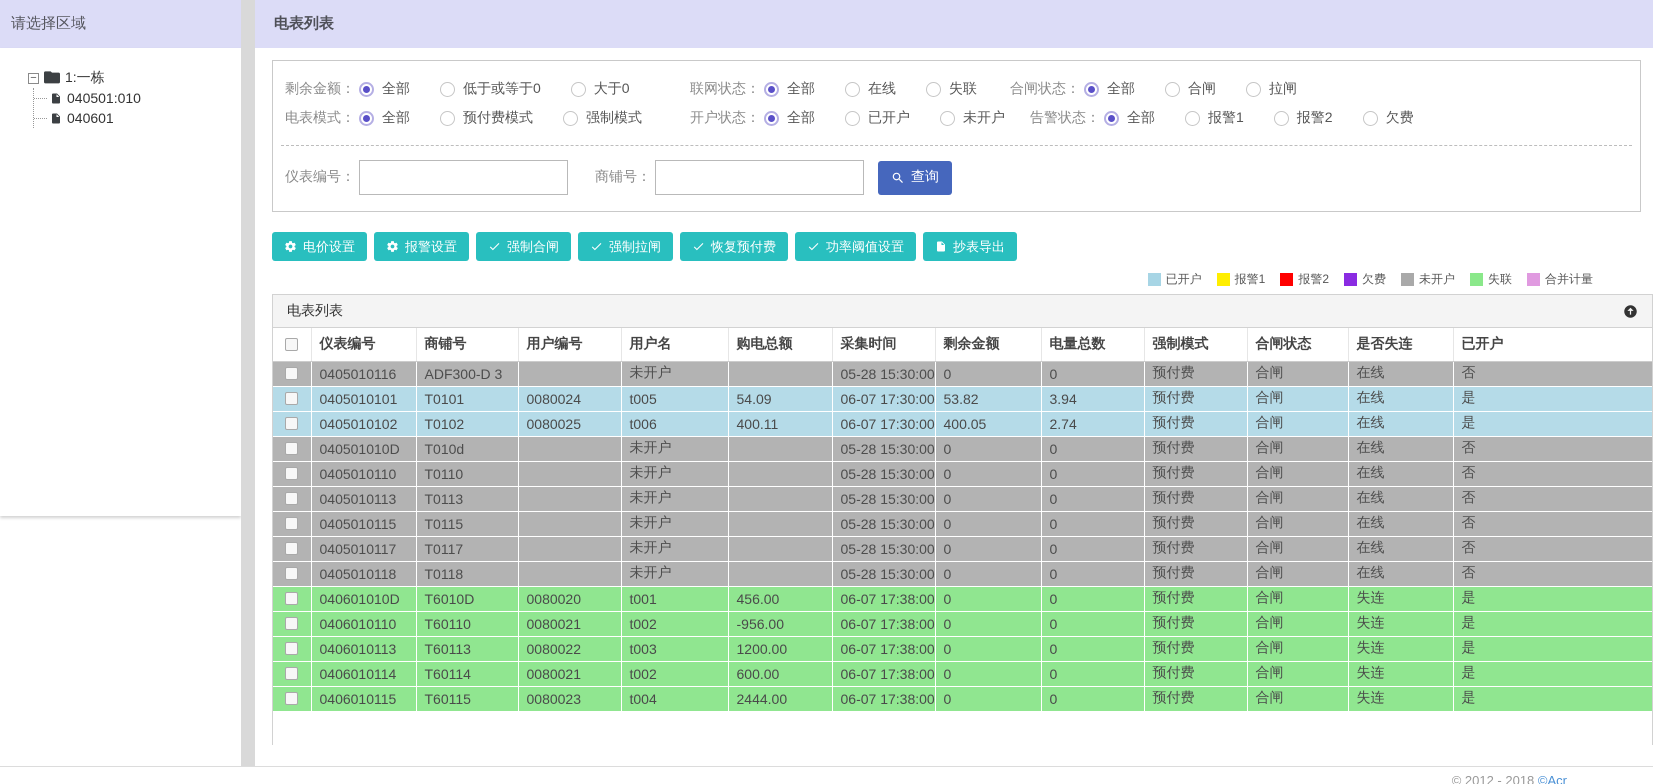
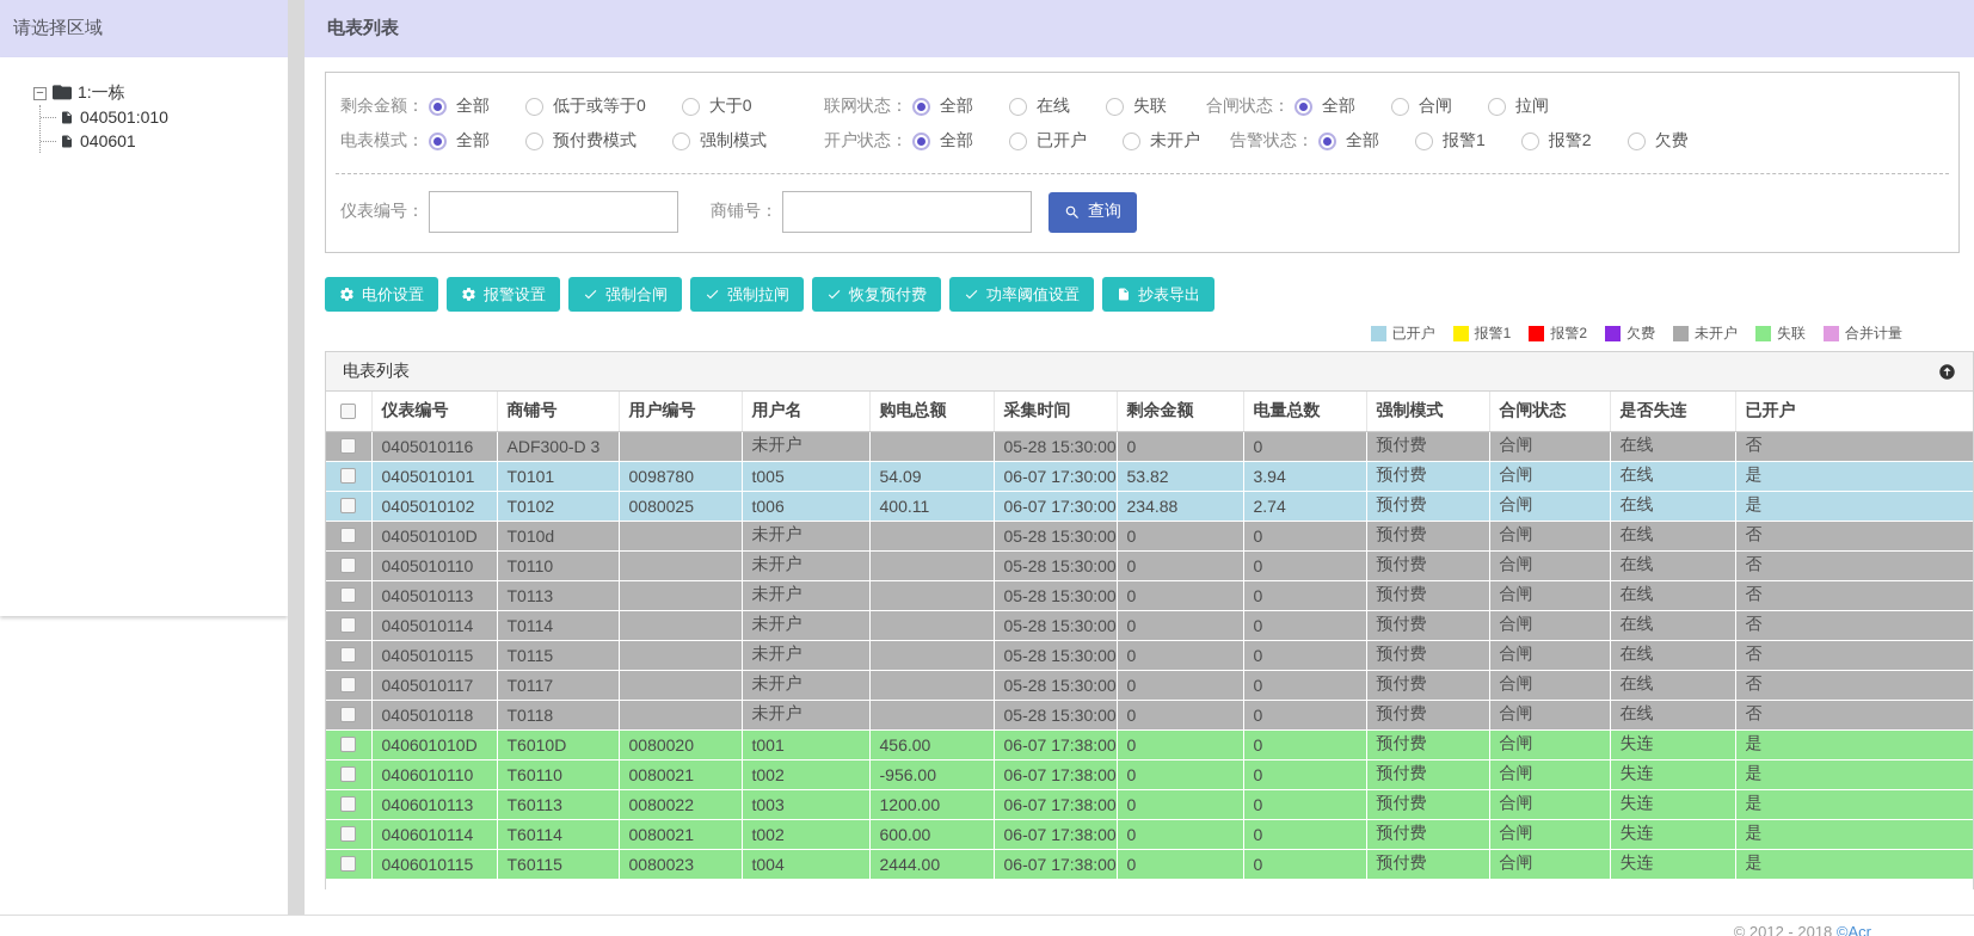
  请选择区域
  −
  1:一栋
  040501:010
  040601
  电表列表
  剩余金额：
  全部
  低于或等于0
  大于0
  联网状态：
  全部
  在线
  失联
  合闸状态：
  全部
  合闸
  拉闸
  电表模式：
  全部
  预付费模式
  强制模式
  开户状态：
  全部
  已开户
  未开户
  告警状态：
  全部
  报警1
  报警2
  欠费
  仪表编号：
  商铺号：
  查询
  电价设置
  报警设置
  强制合闸
  强制拉闸
  恢复预付费
  功率阈值设置
  抄表导出
  已开户
  报警1
  报警2
  欠费
  未开户
  失联
  合并计量
  电表列表
  	仪表编号	商铺号	用户编号	用户名	购电总额	采集时间	剩余金额	电量总数	强制模式	合闸状态	是否失连	已开户
  	0405010116	ADF300-D 3		未开户		05-28 15:30:00	0	0	预付费	合闸	在线	否
- 	0405010101	T0101	0080024	t005	54.09	06-07 17:30:00	53.82	3.94	预付费	合闸	在线	是
+ 	0405010101	T0101	0098780	t005	54.09	06-07 17:30:00	53.82	3.94	预付费	合闸	在线	是
- 	0405010102	T0102	0080025	t006	400.11	06-07 17:30:00	400.05	2.74	预付费	合闸	在线	是
+ 	0405010102	T0102	0080025	t006	400.11	06-07 17:30:00	234.88	2.74	预付费	合闸	在线	是
  	040501010D	T010d		未开户		05-28 15:30:00	0	0	预付费	合闸	在线	否
  	0405010110	T0110		未开户		05-28 15:30:00	0	0	预付费	合闸	在线	否
  	0405010113	T0113		未开户		05-28 15:30:00	0	0	预付费	合闸	在线	否
+ 	0405010114	T0114		未开户		05-28 15:30:00	0	0	预付费	合闸	在线	否
  	0405010115	T0115		未开户		05-28 15:30:00	0	0	预付费	合闸	在线	否
  	0405010117	T0117		未开户		05-28 15:30:00	0	0	预付费	合闸	在线	否
  	0405010118	T0118		未开户		05-28 15:30:00	0	0	预付费	合闸	在线	否
  	040601010D	T6010D	0080020	t001	456.00	06-07 17:38:00	0	0	预付费	合闸	失连	是
  	0406010110	T60110	0080021	t002	-956.00	06-07 17:38:00	0	0	预付费	合闸	失连	是
  	0406010113	T60113	0080022	t003	1200.00	06-07 17:38:00	0	0	预付费	合闸	失连	是
  	0406010114	T60114	0080021	t002	600.00	06-07 17:38:00	0	0	预付费	合闸	失连	是
  	0406010115	T60115	0080023	t004	2444.00	06-07 17:38:00	0	0	预付费	合闸	失连	是
  © 2012 - 2018 ©Acr
